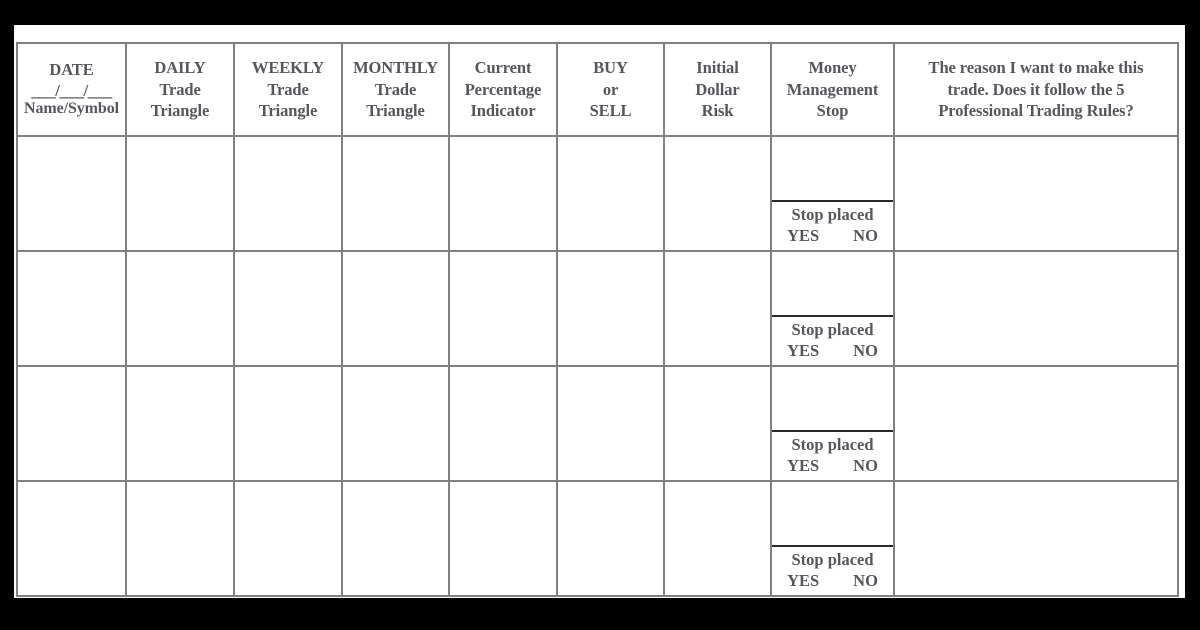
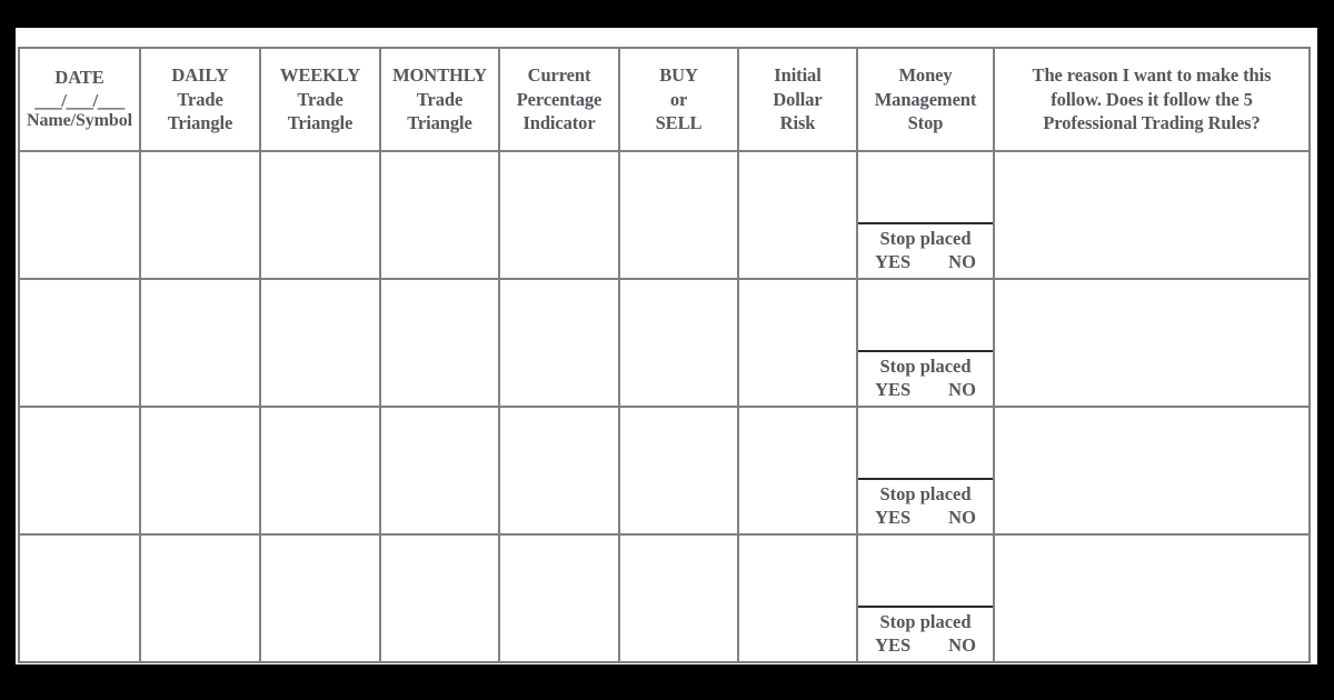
- DATE ___/___/___ Name/Symbol	DAILY Trade Triangle	WEEKLY Trade Triangle	MONTHLY Trade Triangle	Current Percentage Indicator	BUY or SELL	Initial Dollar Risk	Money Management Stop	The reason I want to make this trade. Does it follow the 5 Professional Trading Rules?
+ DATE ___/___/___ Name/Symbol	DAILY Trade Triangle	WEEKLY Trade Triangle	MONTHLY Trade Triangle	Current Percentage Indicator	BUY or SELL	Initial Dollar Risk	Money Management Stop	The reason I want to make this follow. Does it follow the 5 Professional Trading Rules?
  							Stop placed YES NO
  							Stop placed YES NO
  							Stop placed YES NO
  							Stop placed YES NO
